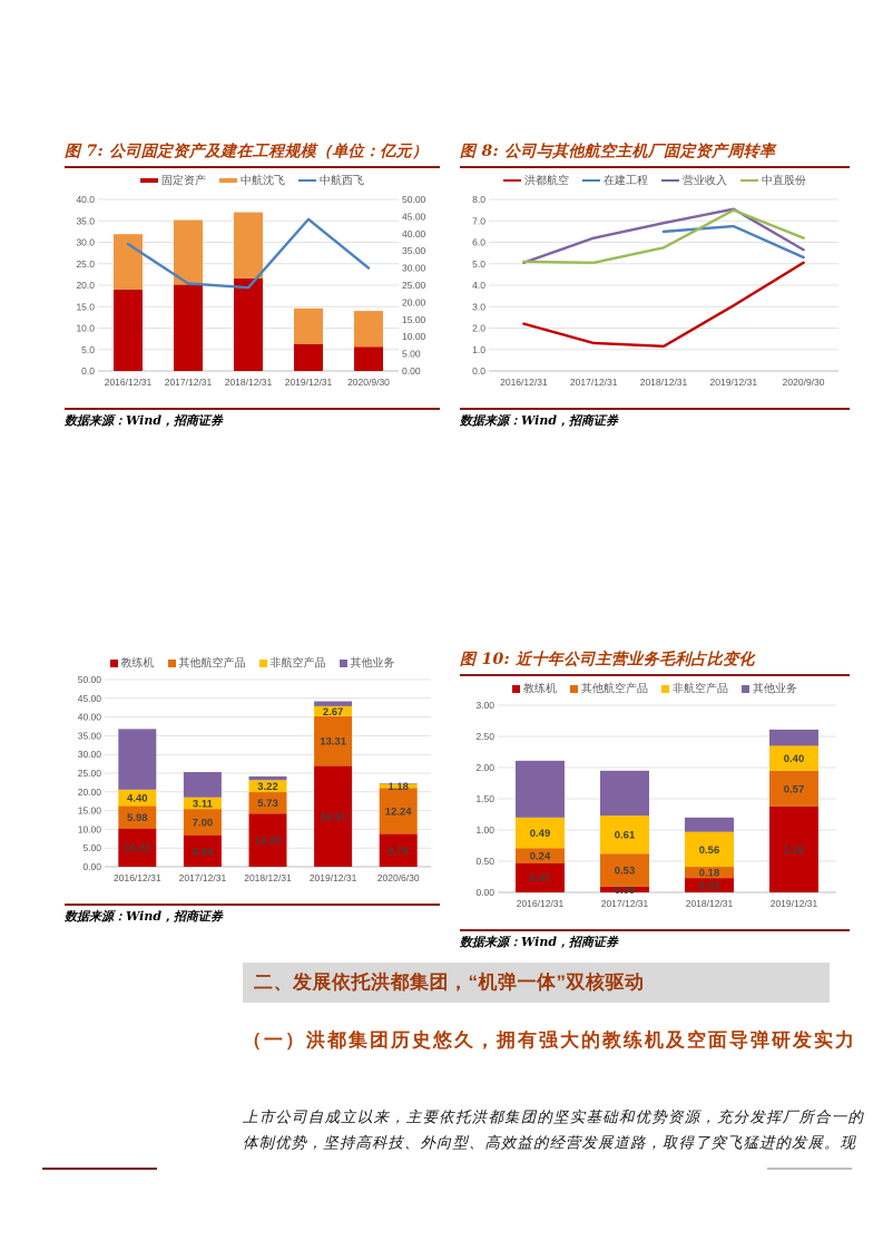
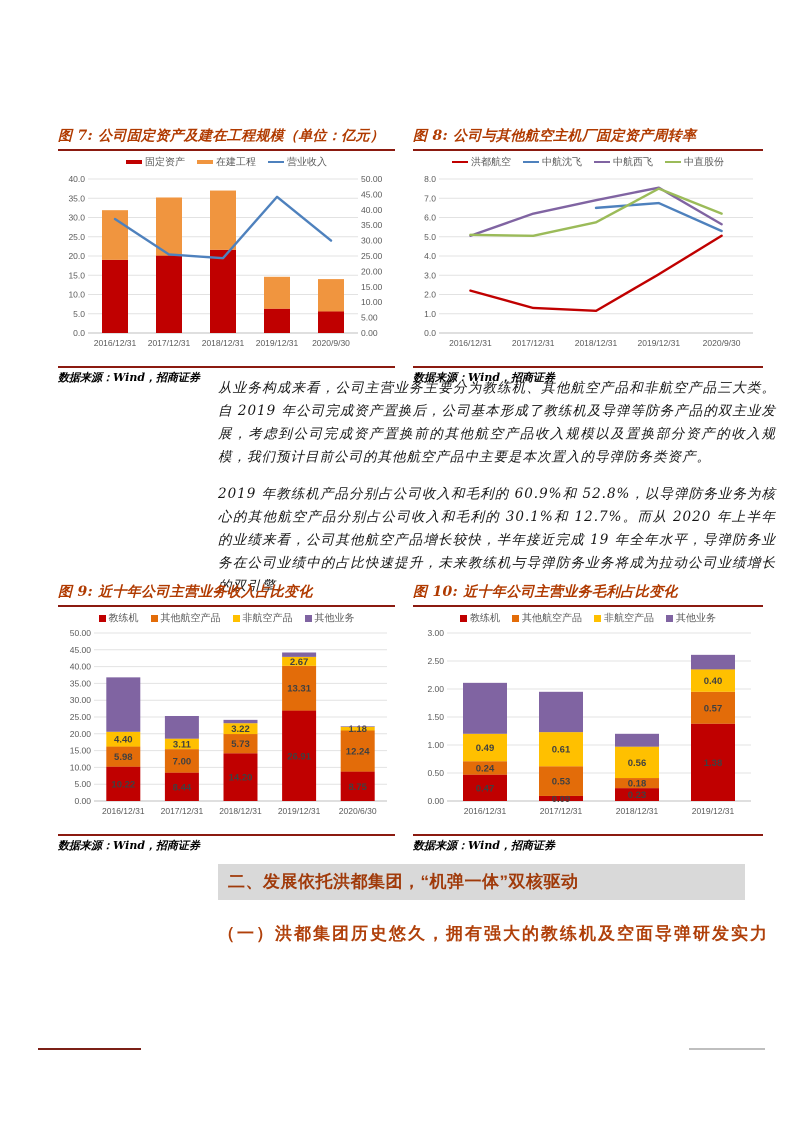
  图 7: 公司固定资产及建在工程规模（单位：亿元）
  固定资产
- 中航沈飞
+ 在建工程
- 中航西飞
+ 营业收入
  0.0
  5.0
  10.0
  15.0
  20.0
  25.0
  30.0
  35.0
  40.0
  0.00
  5.00
  10.00
  15.00
  20.00
  25.00
  30.00
  35.00
  40.00
  45.00
  50.00
  2016/12/31
  2017/12/31
  2018/12/31
  2019/12/31
  2020/9/30
  数据来源：Wind，招商证券
  图 8: 公司与其他航空主机厂固定资产周转率
  洪都航空
- 在建工程
+ 中航沈飞
- 营业收入
+ 中航西飞
  中直股份
  0.0
  1.0
  2.0
  3.0
  4.0
  5.0
  6.0
  7.0
  8.0
  2016/12/31
  2017/12/31
  2018/12/31
  2019/12/31
  2020/9/30
  数据来源：Wind，招商证券
+ 从业务构成来看，公司主营业务主要分为教练机、其他航空产品和非航空产品三大类。自 2019 年公司完成资产置换后，公司基本形成了教练机及导弹等防务产品的双主业发展，考虑到公司完成资产置换前的其他航空产品收入规模以及置换部分资产的收入规模，我们预计目前公司的其他航空产品中主要是本次置入的导弹防务类资产。
+ 2019 年教练机产品分别占公司收入和毛利的 60.9%和 52.8%，以导弹防务业务为核心的其他航空产品分别占公司收入和毛利的 30.1%和 12.7%。而从 2020 年上半年的业绩来看，公司其他航空产品增长较快，半年接近完成 19 年全年水平，导弹防务业务在公司业绩中的占比快速提升，未来教练机与导弹防务业务将成为拉动公司业绩增长的双引擎。
+ 图 9: 近十年公司主营业务收入占比变化
  教练机
  其他航空产品
  非航空产品
  其他业务
  0.00
  5.00
  10.00
  15.00
  20.00
  25.00
  30.00
  35.00
  40.00
  45.00
  50.00
  2016/12/31
  2017/12/31
  2018/12/31
  2019/12/31
  2020/6/30
  10.22
  8.44
  14.20
  26.91
  8.75
  5.98
  7.00
  5.73
  13.31
  12.24
  4.40
  3.11
  3.22
  2.67
  1.18
  数据来源：Wind，招商证券
  图 10: 近十年公司主营业务毛利占比变化
  教练机
  其他航空产品
  非航空产品
  其他业务
  0.00
  0.50
  1.00
  1.50
  2.00
  2.50
  3.00
  2016/12/31
  2017/12/31
  2018/12/31
  2019/12/31
  0.47
  0.09
  0.23
  1.38
  0.24
  0.53
  0.18
  0.57
  0.49
  0.61
  0.56
  0.40
  数据来源：Wind，招商证券
  二、发展依托洪都集团，“机弹一体”双核驱动
  （一）洪都集团历史悠久，拥有强大的教练机及空面导弹研发实力
- 上市公司自成立以来，主要依托洪都集团的坚实基础和优势资源，充分发挥厂所合一的体制优势，坚持高科技、外向型、高效益的经营发展道路，取得了突飞猛进的发展。现
